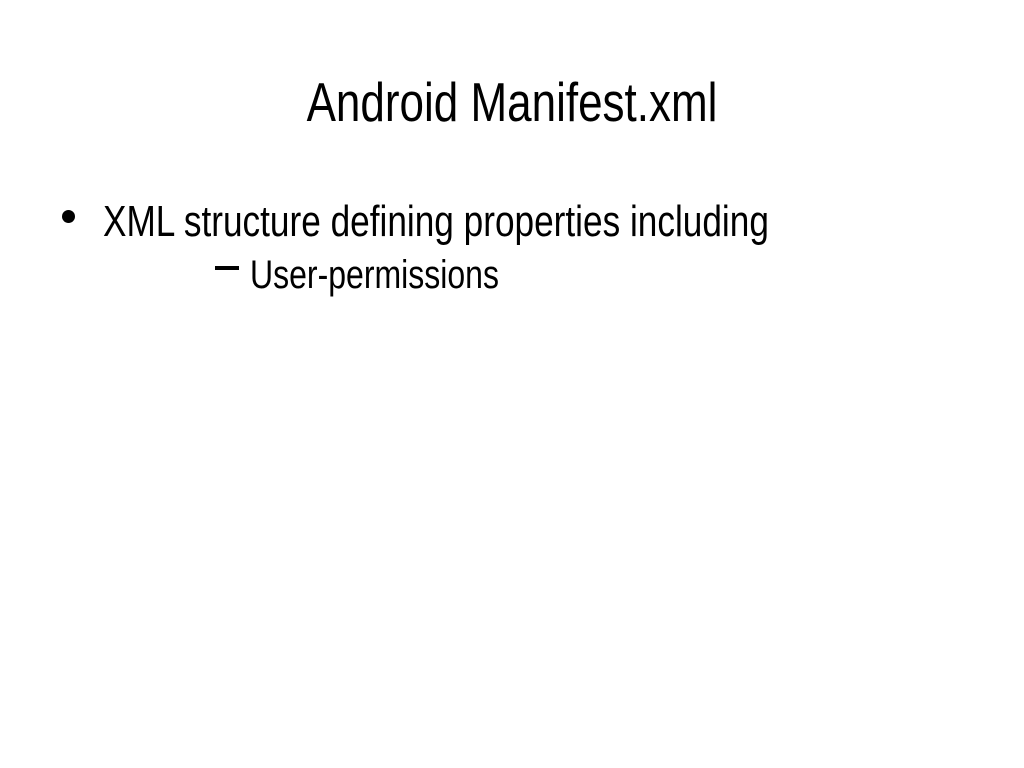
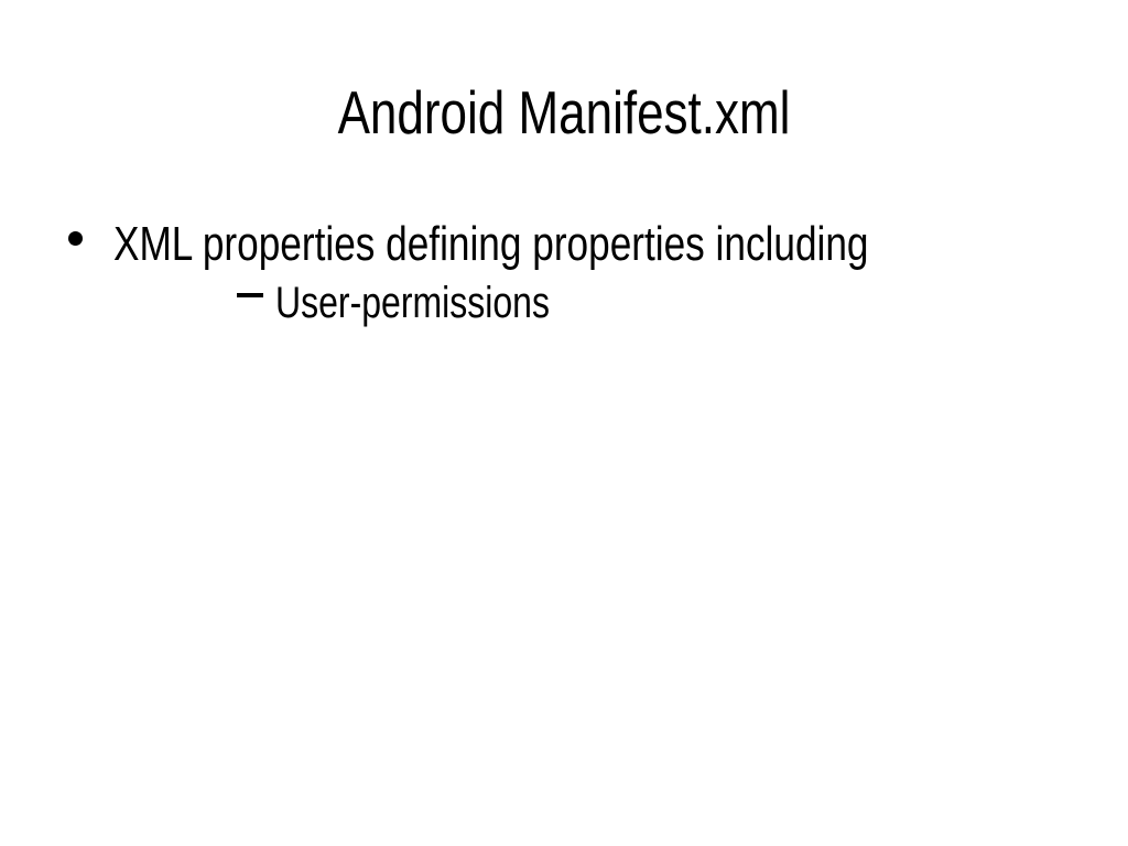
  Android Manifest.xml
- XML structure defining properties including
+ XML properties defining properties including
  User-permissions
